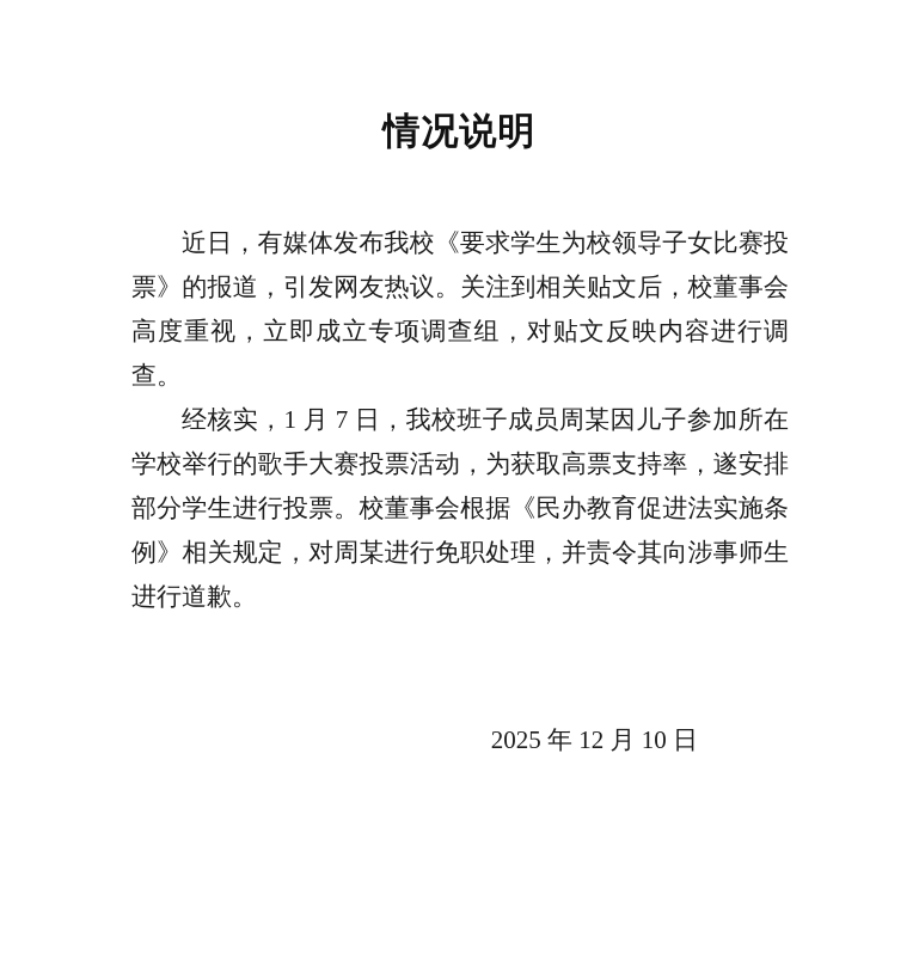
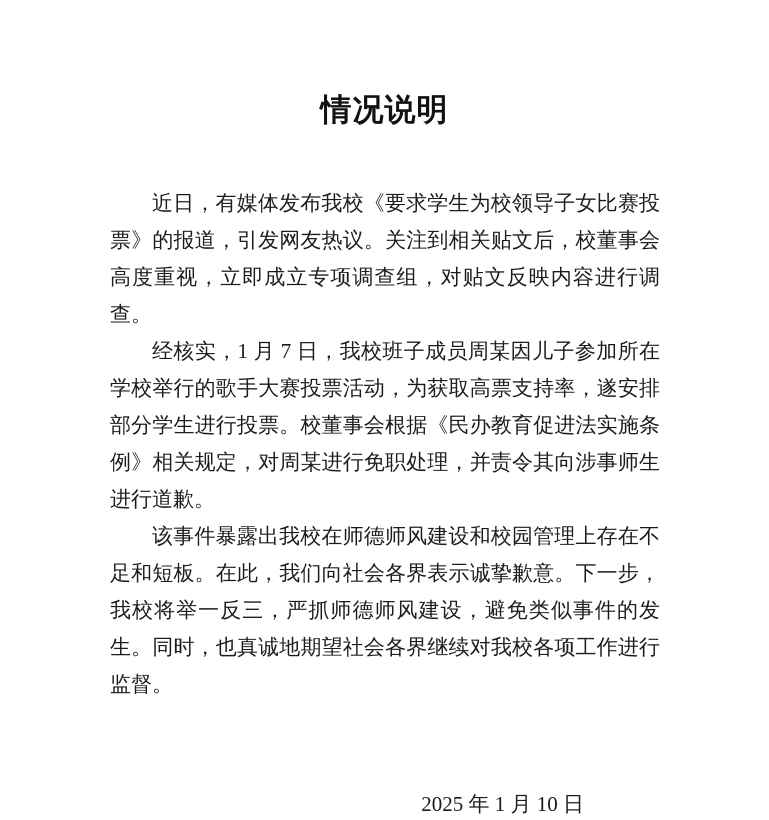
  情况说明
  近日，有媒体发布我校《要求学生为校领导子女比赛投票》的报道，引发网友热议。关注到相关贴文后，校董事会高度重视，立即成立专项调查组，对贴文反映内容进行调查。
  经核实，1 月 7 日，我校班子成员周某因儿子参加所在学校举行的歌手大赛投票活动，为获取高票支持率，遂安排部分学生进行投票。校董事会根据《民办教育促进法实施条例》相关规定，对周某进行免职处理，并责令其向涉事师生进行道歉。
+ 该事件暴露出我校在师德师风建设和校园管理上存在不足和短板。在此，我们向社会各界表示诚挚歉意。下一步，我校将举一反三，严抓师德师风建设，避免类似事件的发生。同时，也真诚地期望社会各界继续对我校各项工作进行监督。
- 2025 年 12 月 10 日
+ 2025 年 1 月 10 日
